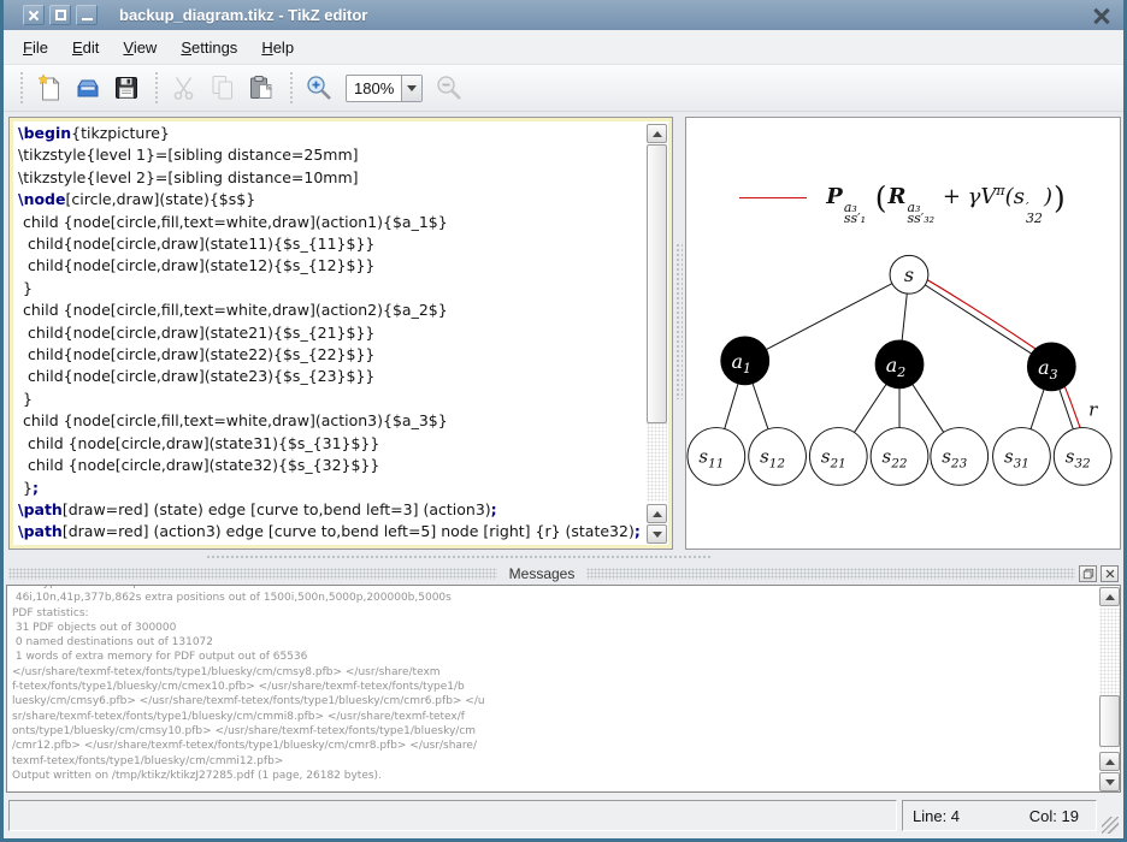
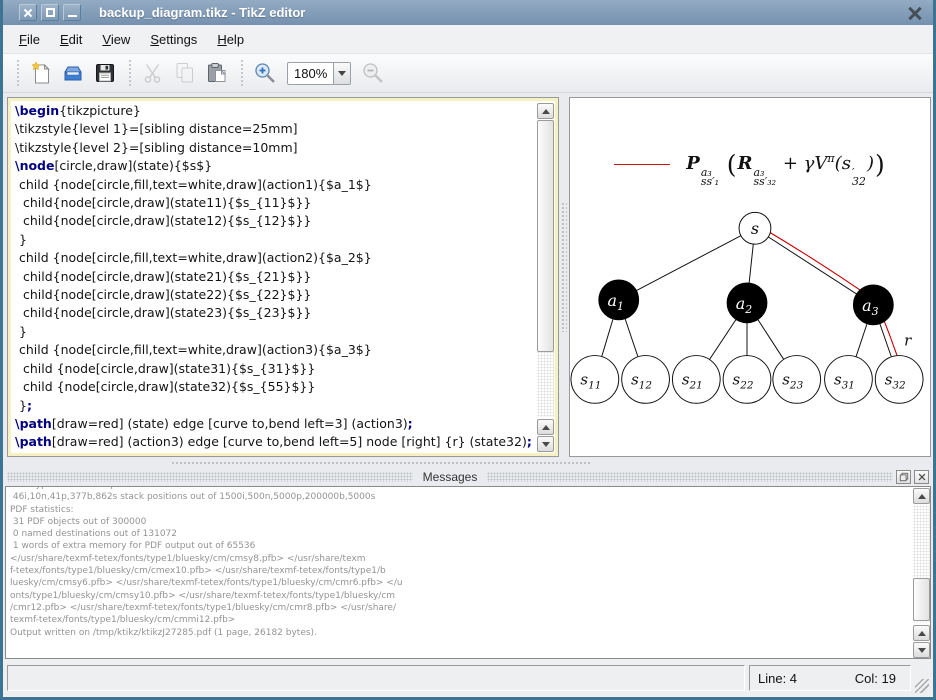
  backup_diagram.tikz - TikZ editor
  File
  Edit
  View
  Settings
  Help
  180%
  \begin{tikzpicture}
  \tikzstyle{level 1}=[sibling distance=25mm]
  \tikzstyle{level 2}=[sibling distance=10mm]
  \node[circle,draw](state){$s$}
  child {node[circle,fill,text=white,draw](action1){$a_1$}
  child{node[circle,draw](state11){$s_{11}$}}
  child{node[circle,draw](state12){$s_{12}$}}
  }
  child {node[circle,fill,text=white,draw](action2){$a_2$}
  child{node[circle,draw](state21){$s_{21}$}}
  child{node[circle,draw](state22){$s_{22}$}}
  child{node[circle,draw](state23){$s_{23}$}}
  }
  child {node[circle,fill,text=white,draw](action3){$a_3$}
  child {node[circle,draw](state31){$s_{31}$}}
- child {node[circle,draw](state32){$s_{32}$}}
+ child {node[circle,draw](state32){$s_{55}$}}
  };
  \path[draw=red] (state) edge [curve to,bend left=3] (action3);
  \path[draw=red] (action3) edge [curve to,bend left=5] node [right] {r} (state32);
  s
  a1
  a2
  a3
  s11
  s12
  s21
  s22
  s23
  s31
  s32
  r
  P
  a₃
  ss′₁
  (R
  a₃
  ss′₃₂
  + γVπ(s
  ′
  32
  ))
  Messages
- 46i,10n,41p,377b,862s extra positions out of 1500i,500n,5000p,200000b,5000s
+ 46i,10n,41p,377b,862s stack positions out of 1500i,500n,5000p,200000b,5000s
  PDF statistics:
  31 PDF objects out of 300000
  0 named destinations out of 131072
  1 words of extra memory for PDF output out of 65536
  </usr/share/texmf-tetex/fonts/type1/bluesky/cm/cmsy8.pfb> </usr/share/texm
  f-tetex/fonts/type1/bluesky/cm/cmex10.pfb> </usr/share/texmf-tetex/fonts/type1/b
  luesky/cm/cmsy6.pfb> </usr/share/texmf-tetex/fonts/type1/bluesky/cm/cmr6.pfb> </u
- sr/share/texmf-tetex/fonts/type1/bluesky/cm/cmmi8.pfb> </usr/share/texmf-tetex/f
  onts/type1/bluesky/cm/cmsy10.pfb> </usr/share/texmf-tetex/fonts/type1/bluesky/cm
  /cmr12.pfb> </usr/share/texmf-tetex/fonts/type1/bluesky/cm/cmr8.pfb> </usr/share/
  texmf-tetex/fonts/type1/bluesky/cm/cmmi12.pfb>
  Output written on /tmp/ktikz/ktikzJ27285.pdf (1 page, 26182 bytes).
  Line: 4
  Col: 19
